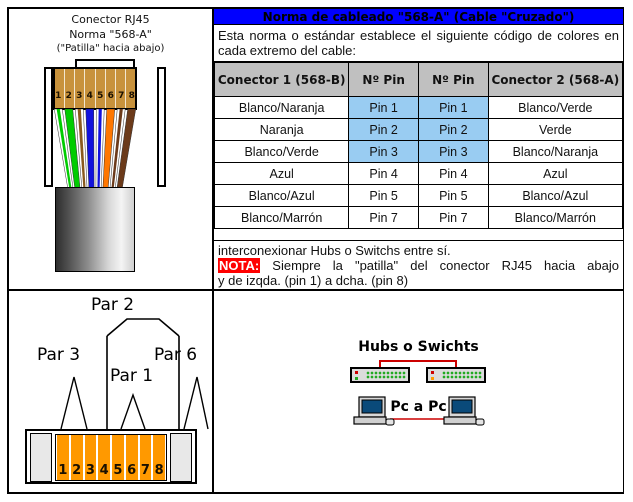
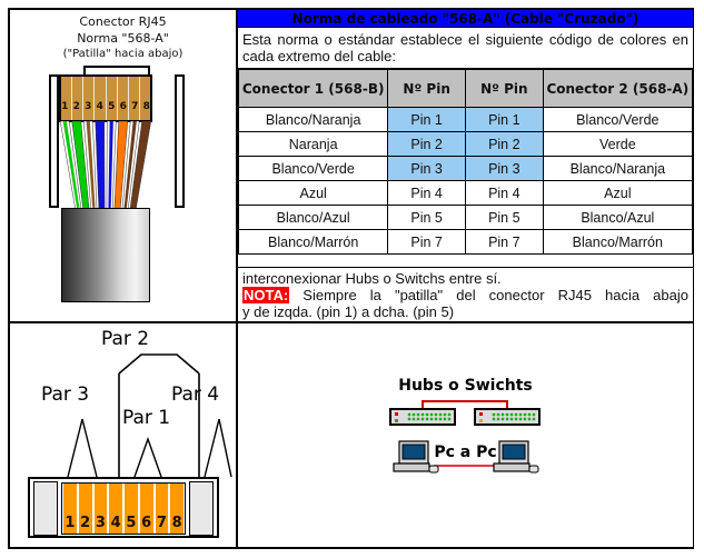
  Conector RJ45
  Norma "568-A"
  ("Patilla" hacia abajo)
  1
  2
  3
  4
  5
  6
  7
  8
  Norma de cableado "568-A" (Cable "Cruzado")
  Esta norma o estándar establece el siguiente código de colores en cada extremo del cable:
  Conector 1 (568-B)	Nº Pin	Nº Pin	Conector 2 (568-A)
  Blanco/Naranja	Pin 1	Pin 1	Blanco/Verde
  Naranja	Pin 2	Pin 2	Verde
  Blanco/Verde	Pin 3	Pin 3	Blanco/Naranja
  Azul	Pin 4	Pin 4	Azul
  Blanco/Azul	Pin 5	Pin 5	Blanco/Azul
  Blanco/Marrón	Pin 7	Pin 7	Blanco/Marrón
  interconexionar Hubs o Switchs entre sí.
  NOTA: Siempre la "patilla" del conector RJ45 hacia abajo
- y de izqda. (pin 1) a dcha. (pin 8)
+ y de izqda. (pin 1) a dcha. (pin 5)
  Par 2
  Par 3
  Par 1
- Par 6
+ Par 4
  1
  2
  3
  4
  5
  6
  7
  8
  Hubs o Swichts
  Pc a Pc
